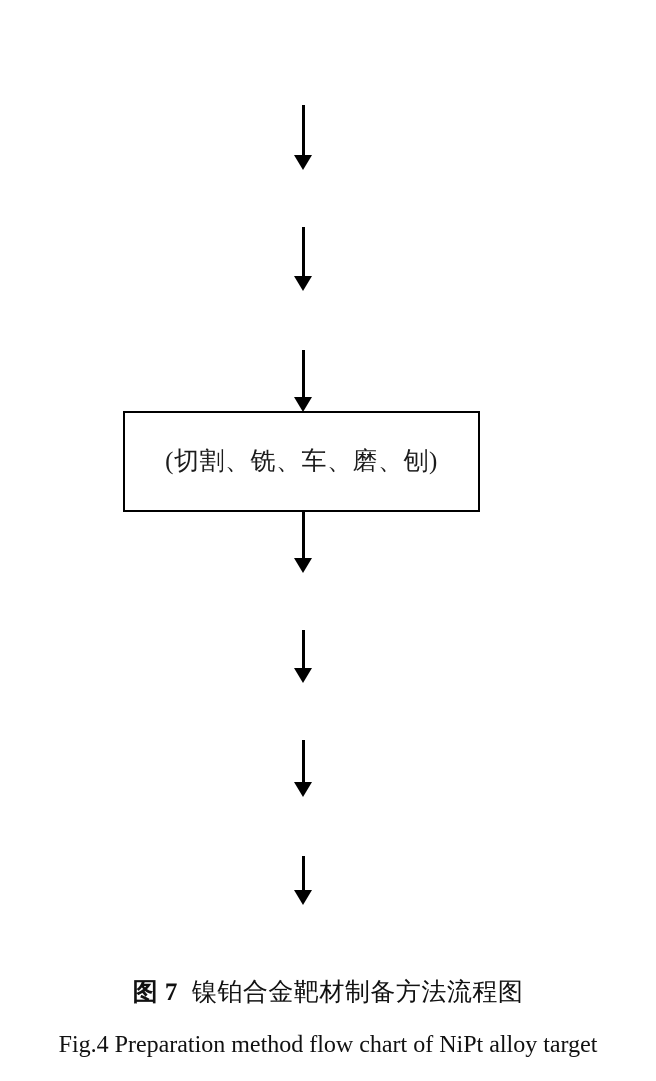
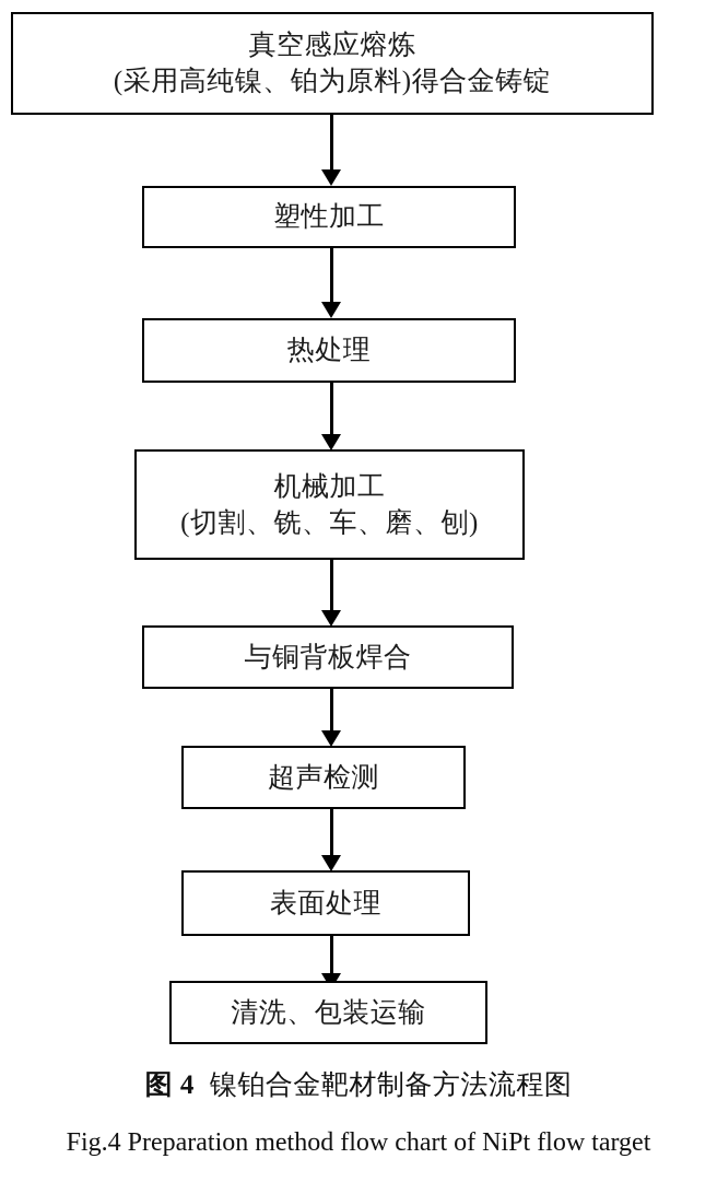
+ 真空感应熔炼
+ (采用高纯镍、铂为原料)得合金铸锭
+ 塑性加工
+ 热处理
+ 机械加工
  (切割、铣、车、磨、刨)
+ 与铜背板焊合
+ 超声检测
+ 表面处理
+ 清洗、包装运输
- 图 7 镍铂合金靶材制备方法流程图
+ 图 4 镍铂合金靶材制备方法流程图
- Fig.4 Preparation method flow chart of NiPt alloy target
+ Fig.4 Preparation method flow chart of NiPt flow target
